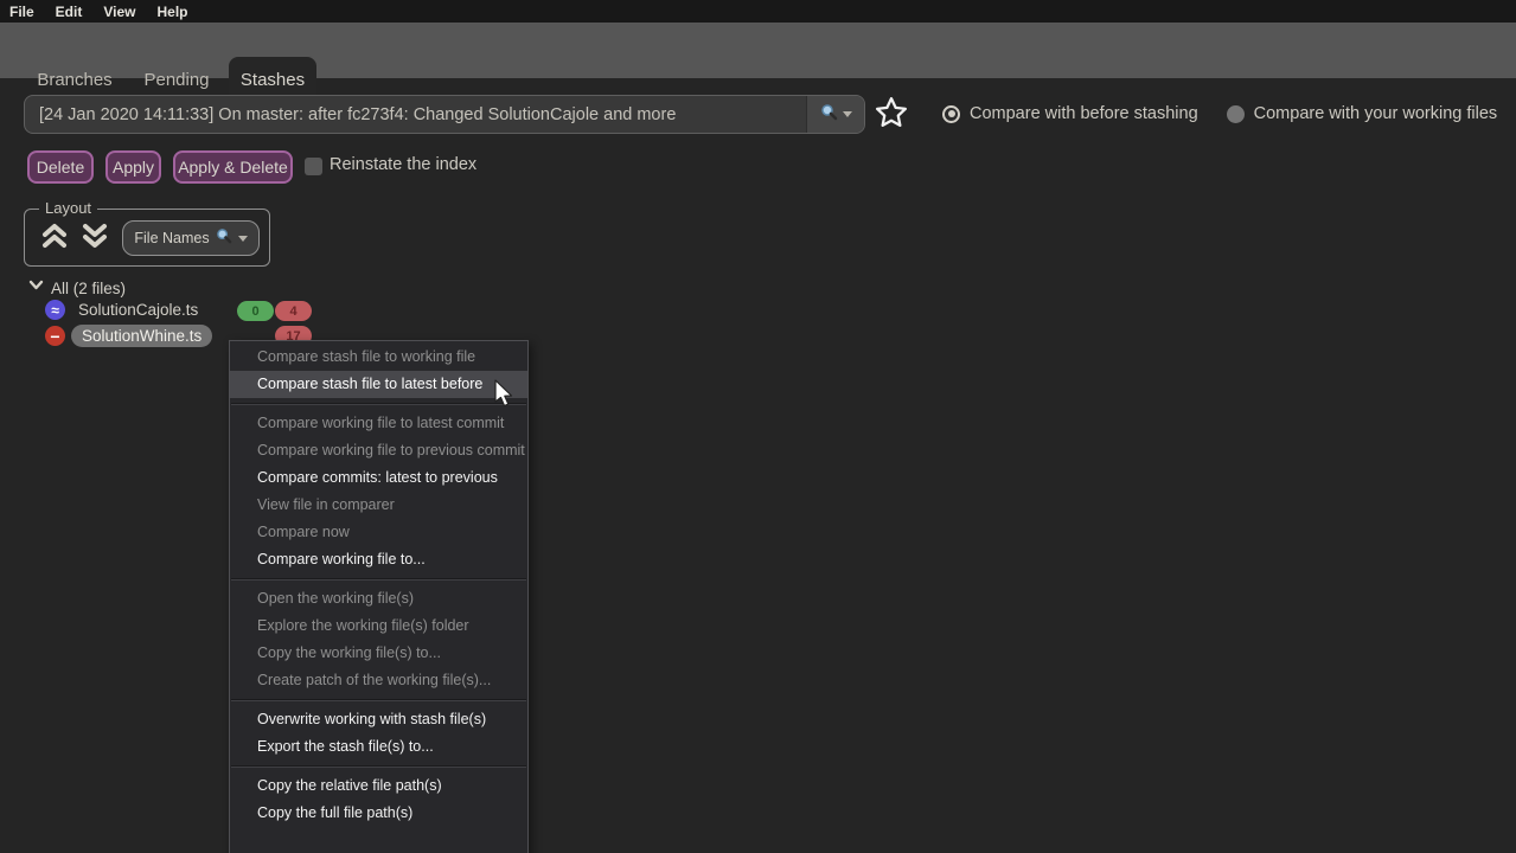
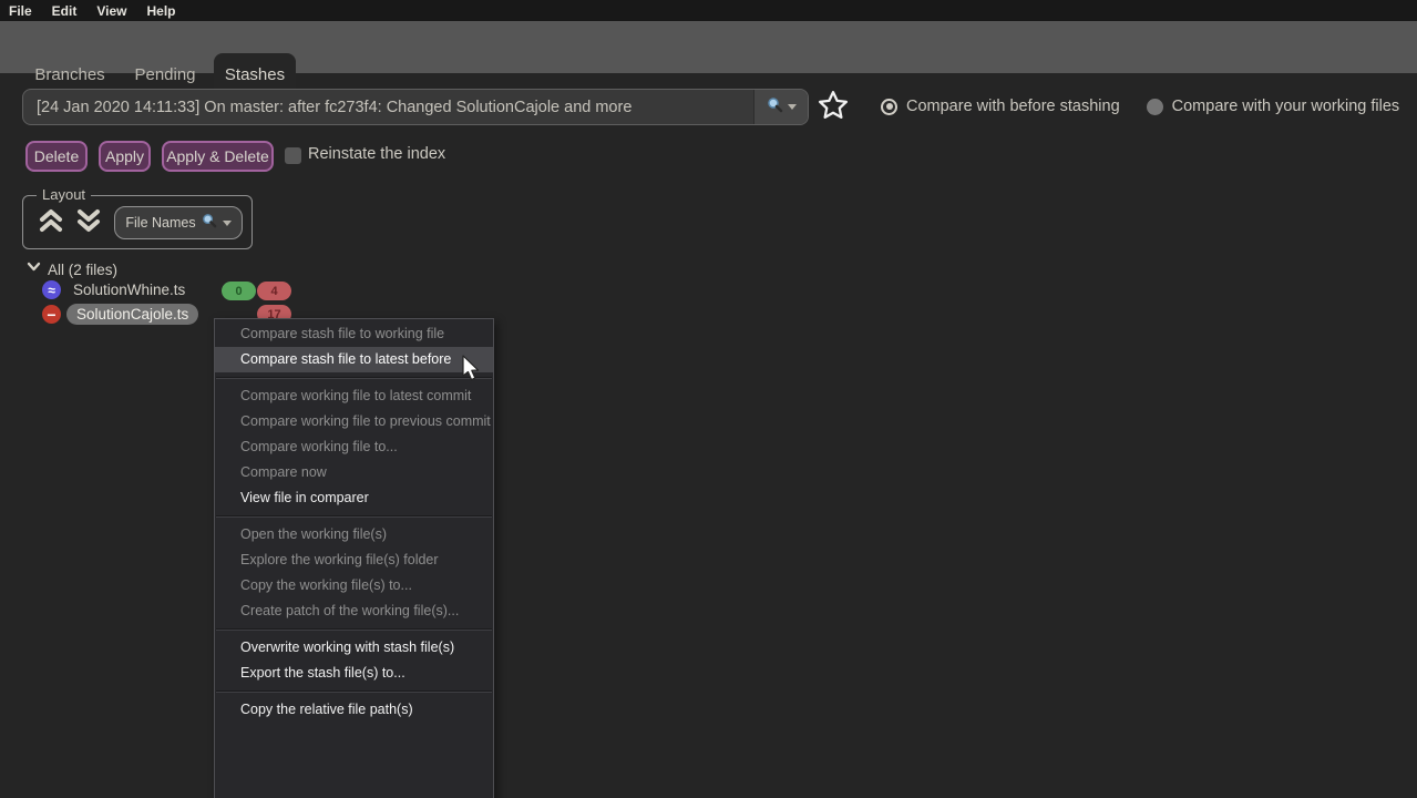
  File
  Edit
  View
  Help
  Branches
  Pending
  Stashes
  [24 Jan 2020 14:11:33] On master: after fc273f4: Changed SolutionCajole and more
  Compare with before stashing
  Compare with your working files
  Delete
  Apply
  Apply & Delete
  Reinstate the index
  Layout
  File Names
  All (2 files)
  ≈
- SolutionCajole.ts
+ SolutionWhine.ts
  0
  4
  −
- SolutionWhine.ts
+ SolutionCajole.ts
  17
  Compare stash file to working file
  Compare stash file to latest before
  Compare working file to latest commit
  Compare working file to previous commit
- Compare commits: latest to previous
- View file in comparer
+ Compare working file to...
  Compare now
- Compare working file to...
+ View file in comparer
  Open the working file(s)
  Explore the working file(s) folder
  Copy the working file(s) to...
  Create patch of the working file(s)...
  Overwrite working with stash file(s)
  Export the stash file(s) to...
  Copy the relative file path(s)
- Copy the full file path(s)
